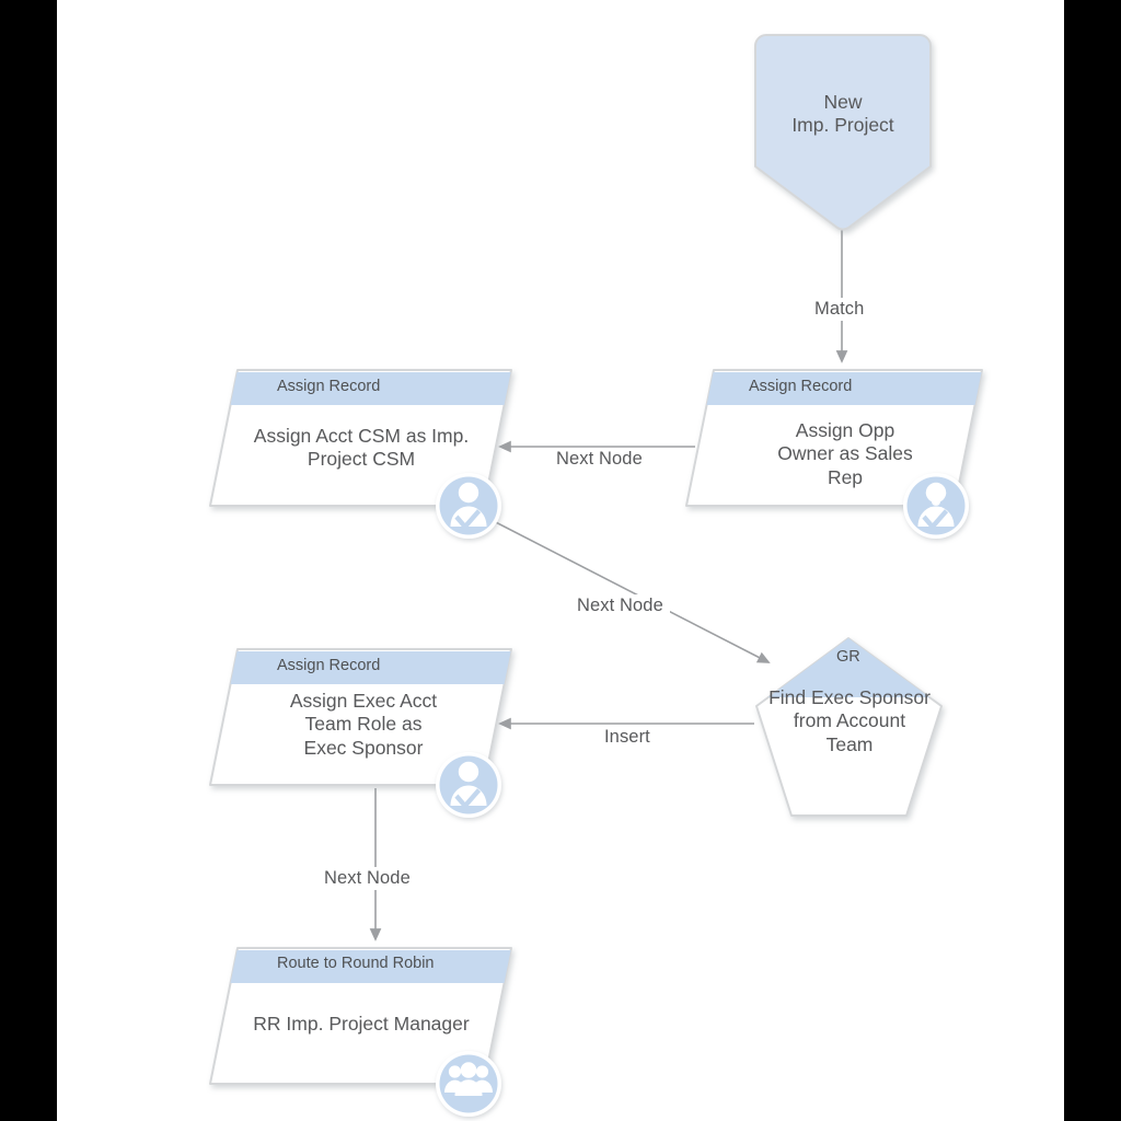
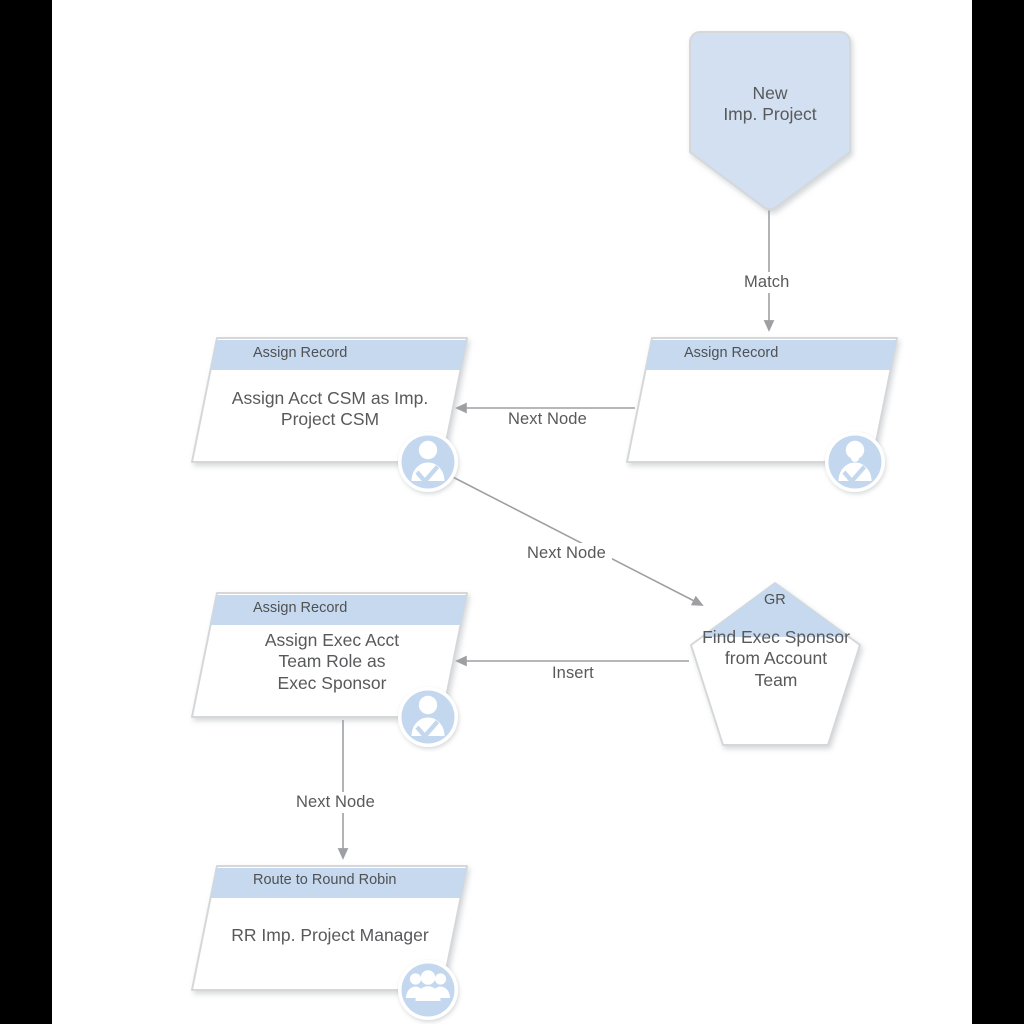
  New
  Imp. Project
  Assign Record
- Assign Opp
- Owner as Sales
- Rep
  Assign Record
  Assign Acct CSM as Imp.
  Project CSM
  GR
  Find Exec Sponsor
  from Account
  Team
  Assign Record
  Assign Exec Acct
  Team Role as
  Exec Sponsor
  Route to Round Robin
  RR Imp. Project Manager
  Match
  Next Node
  Next Node
  Insert
  Next Node
